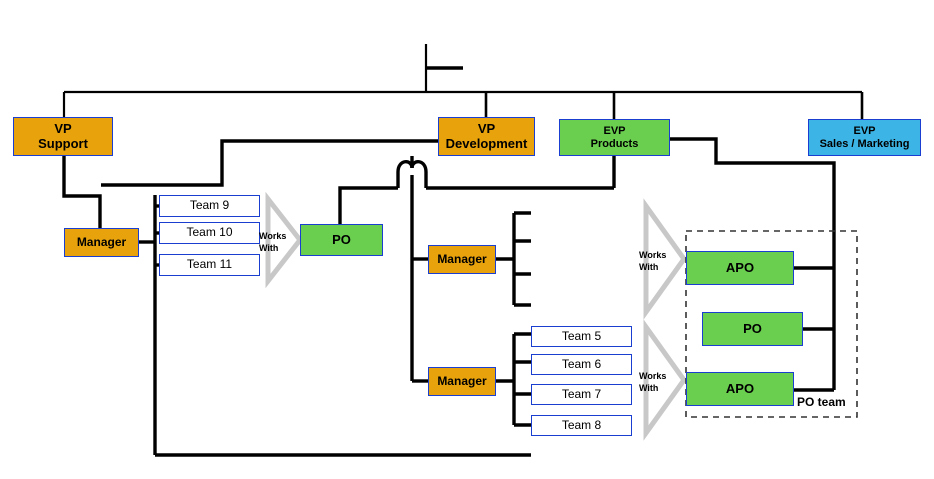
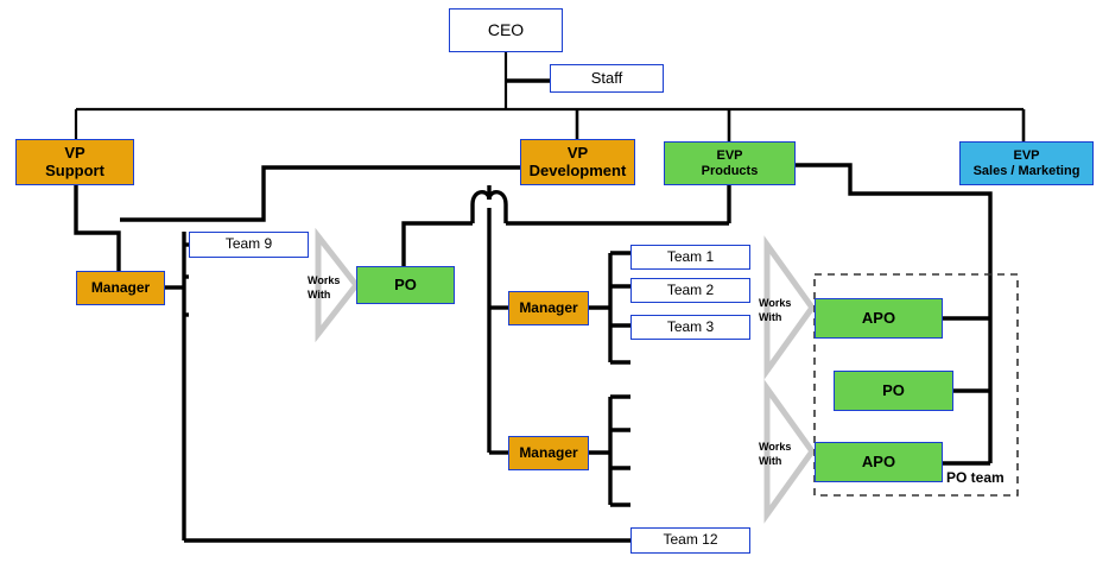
+ CEO
+ Staff
  VP
  Support
  VP
  Development
  EVP
  Products
  EVP
  Sales / Marketing
  Manager
  Team 9
- Team 10
- Team 11
  Works
  With
  PO
  Manager
+ Team 1
+ Team 2
+ Team 3
  Works
  With
  Manager
- Team 5
- Team 6
- Team 7
- Team 8
  Works
  With
+ Team 12
  APO
  PO
  APO
  PO team
